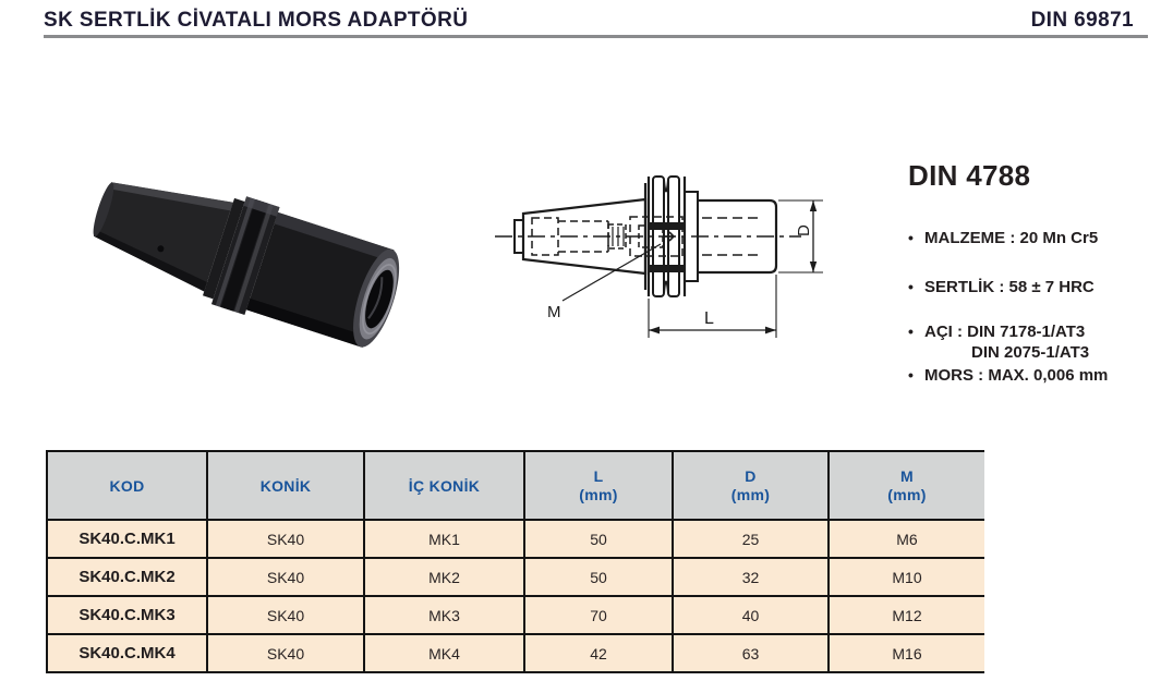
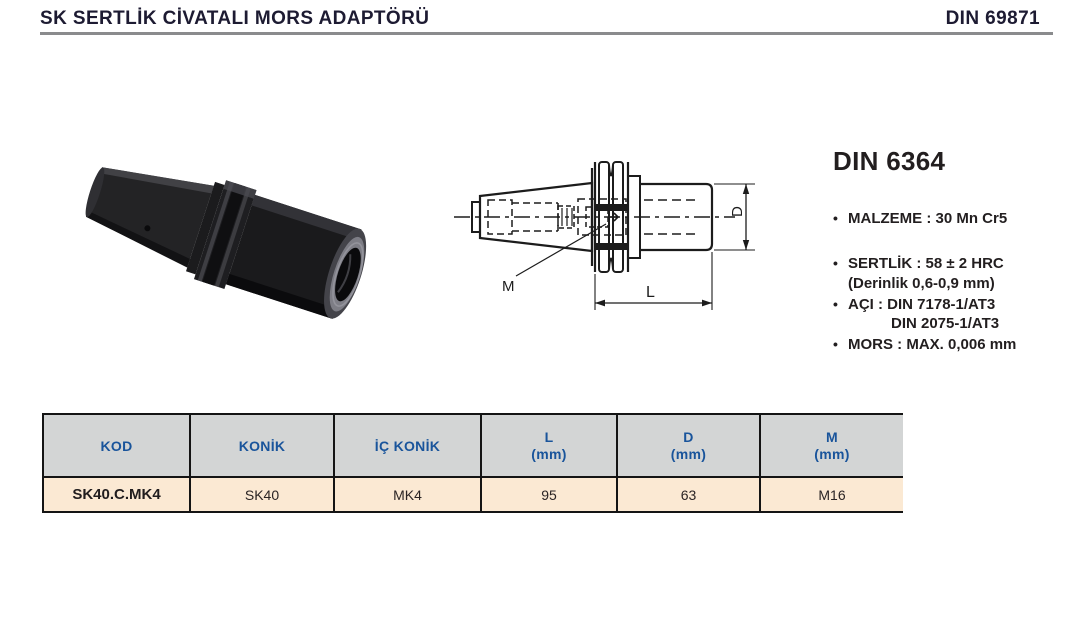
  SK SERTLİK CİVATALI MORS ADAPTÖRÜ
  DIN 69871
  M
  L
- DIN 4788
+ DIN 6364
  •
- MALZEME : 20 Mn Cr5
+ MALZEME : 30 Mn Cr5
  •
- SERTLİK : 58 ± 7 HRC
+ SERTLİK : 58 ± 2 HRC
+ (Derinlik 0,6-0,9 mm)
  •
  AÇI : DIN 7178-1/AT3
  DIN 2075-1/AT3
  •
  MORS : MAX. 0,006 mm
  KOD	KONİK	İÇ KONİK	L(mm)	D(mm)	M(mm)
- SK40.C.MK1	SK40	MK1	50	25	M6
- SK40.C.MK2	SK40	MK2	50	32	M10
- SK40.C.MK3	SK40	MK3	70	40	M12
- SK40.C.MK4	SK40	MK4	42	63	M16
+ SK40.C.MK4	SK40	MK4	95	63	M16
